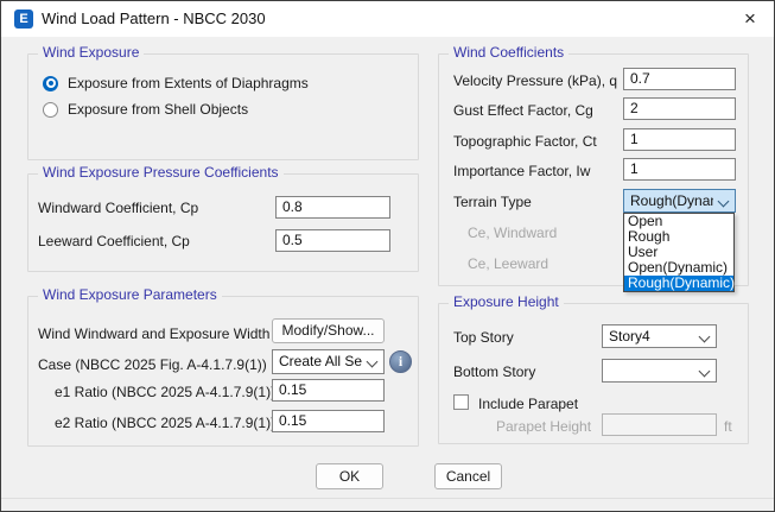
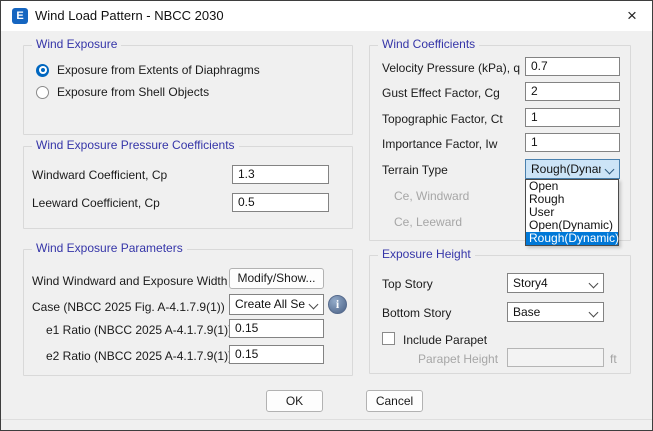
  E
  Wind Load Pattern - NBCC 2030
  ×
  Wind Exposure
  Exposure from Extents of Diaphragms
  Exposure from Shell Objects
  Wind Exposure Pressure Coefficients
  Windward Coefficient, Cp
- 0.8
+ 1.3
  Leeward Coefficient, Cp
  0.5
  Wind Exposure Parameters
  Wind Windward and Exposure Width
  Modify/Show...
  Case (NBCC 2025 Fig. A-4.1.7.9(1))
  Create All Se
  i
  e1 Ratio (NBCC 2025 A-4.1.7.9(1)
  0.15
  e2 Ratio (NBCC 2025 A-4.1.7.9(1)
  0.15
  Wind Coefficients
  Velocity Pressure (kPa), q
  0.7
  Gust Effect Factor, Cg
  2
  Topographic Factor, Ct
  1
  Importance Factor, Iw
  1
  Terrain Type
  Rough(Dyna
  Ce, Windward
  Ce, Leeward
  Open
  Rough
  User
  Open(Dynamic)
  Rough(Dynamic)
  Exposure Height
  Top Story
  Story4
  Bottom Story
+ Base
  Include Parapet
  Parapet Height
  ft
  OK
  Cancel
